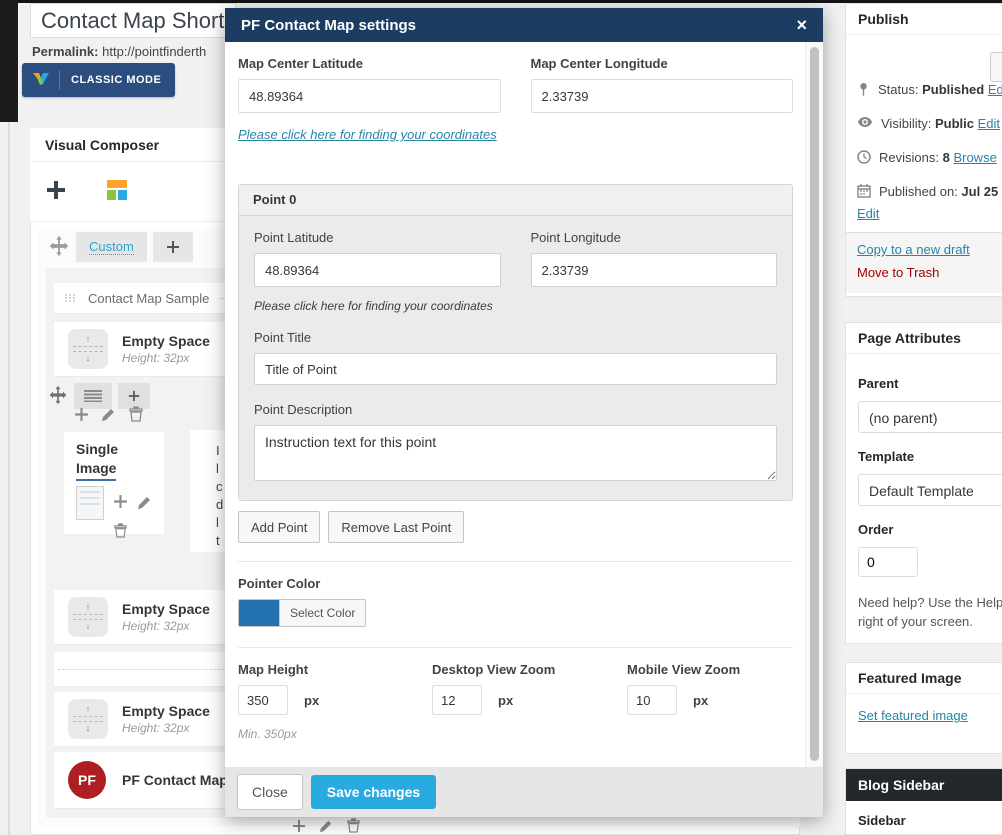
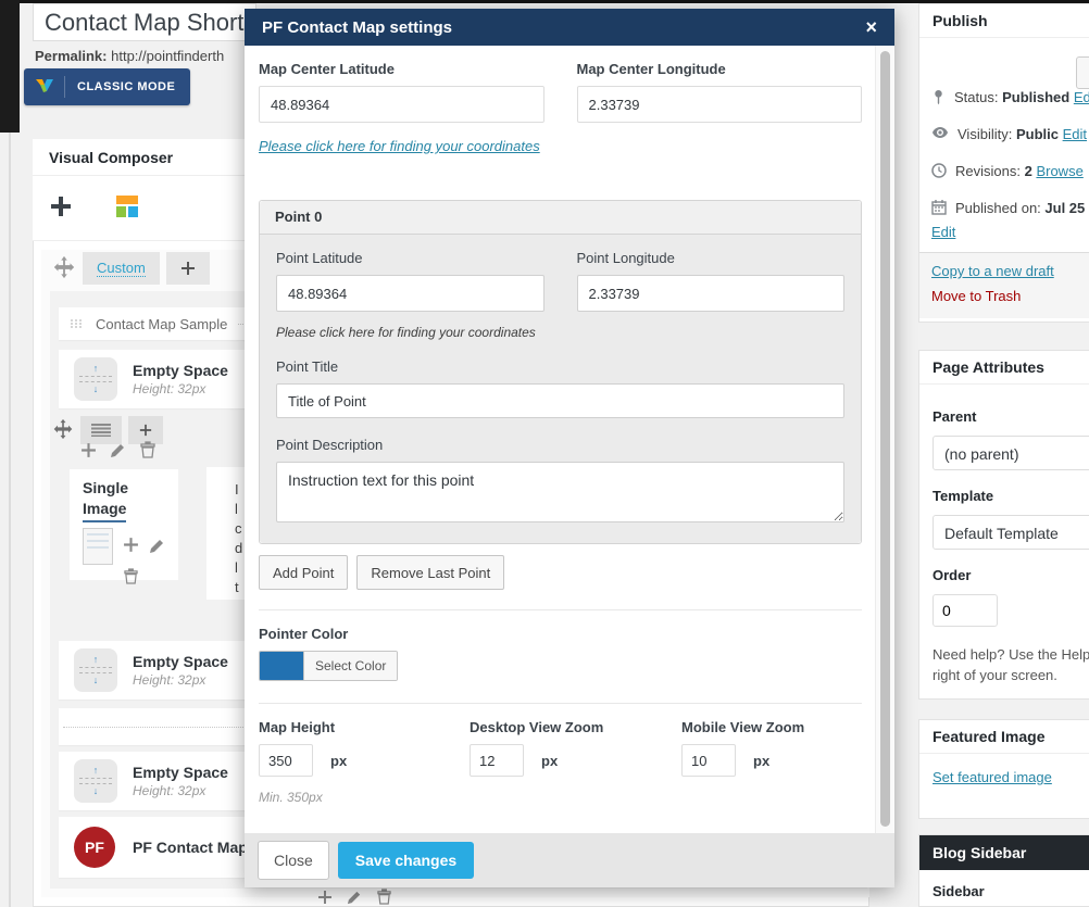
  Contact Map Short
  Permalink: http://pointfinderth
  CLASSIC MODE
  Visual Composer
  Custom
  Contact Map Sample
  ↑
  ↓
  Empty Space
  Height: 32px
  Single
  Image
  I
  l
  c
  d
  l
  t
  ↑
  ↓
  Empty Space
  Height: 32px
  ↑
  ↓
  Empty Space
  Height: 32px
  PF
  PF Contact Map
  PF Contact Map settings
  ×
  Map Center Latitude
  48.89364
  Map Center Longitude
  2.33739
  Please click here for finding your coordinates
  Point 0
  Point Latitude
  48.89364
  Point Longitude
  2.33739
  Please click here for finding your coordinates
  Point Title
  Title of Point
  Point Description
  Instruction text for this point
  Add Point
  Remove Last Point
  Pointer Color
  Select Color
  Map Height
  350
  px
  Desktop View Zoom
  12
  px
  Mobile View Zoom
  10
  px
  Min. 350px
  Close
  Save changes
  Publish
  Status: Published Ed
  Visibility: Public Edit
- Revisions: 8 Browse
+ Revisions: 2 Browse
  Published on: Jul 25
  Edit
  Copy to a new draft
  Move to Trash
  Page Attributes
  Parent
  (no parent)
  Template
  Default Template
  Order
  0
  Need help? Use the Help
  right of your screen.
  Featured Image
  Set featured image
  Blog Sidebar
  Sidebar
